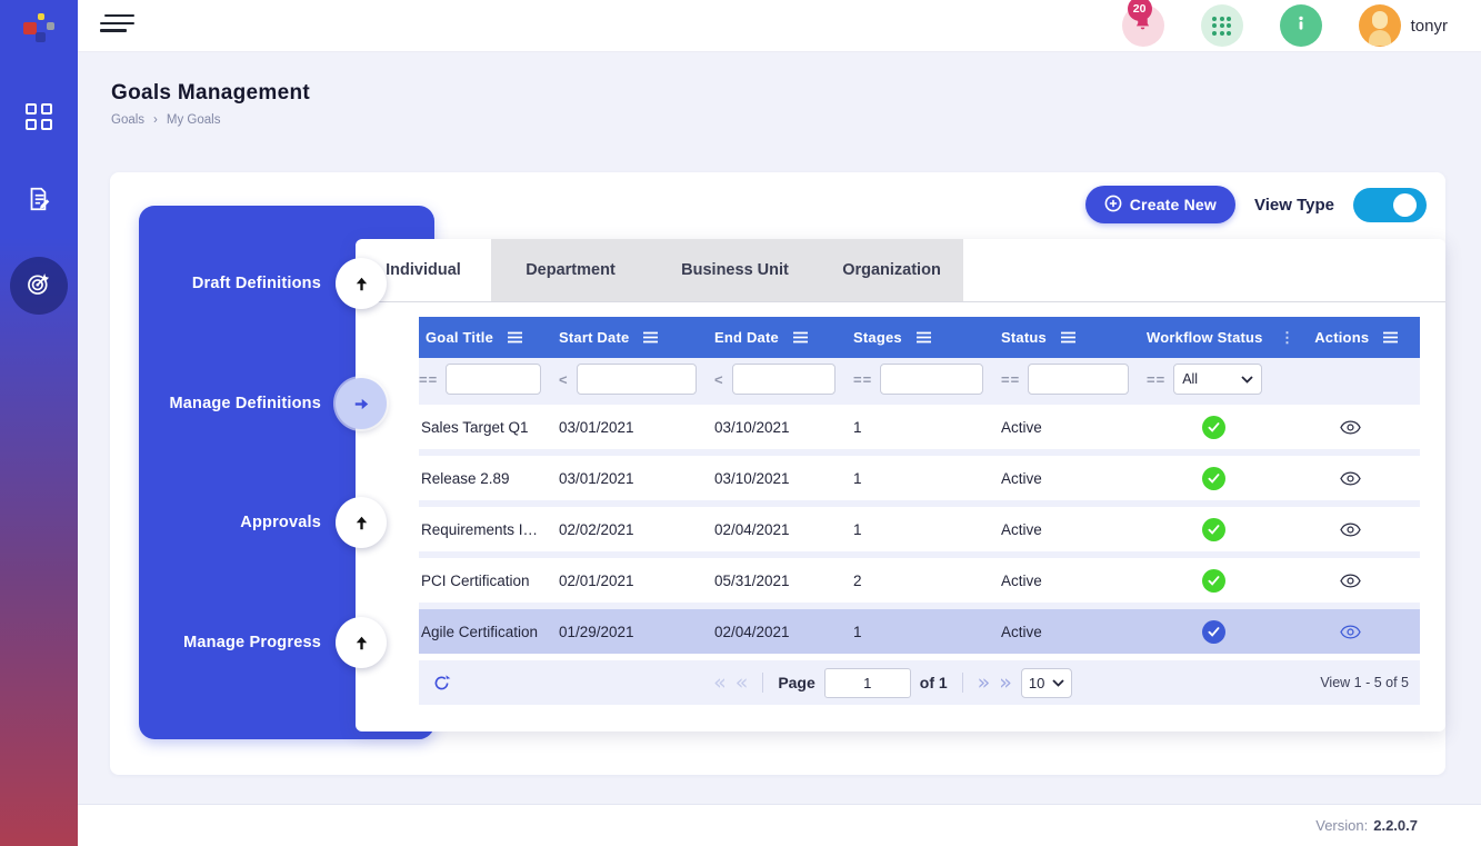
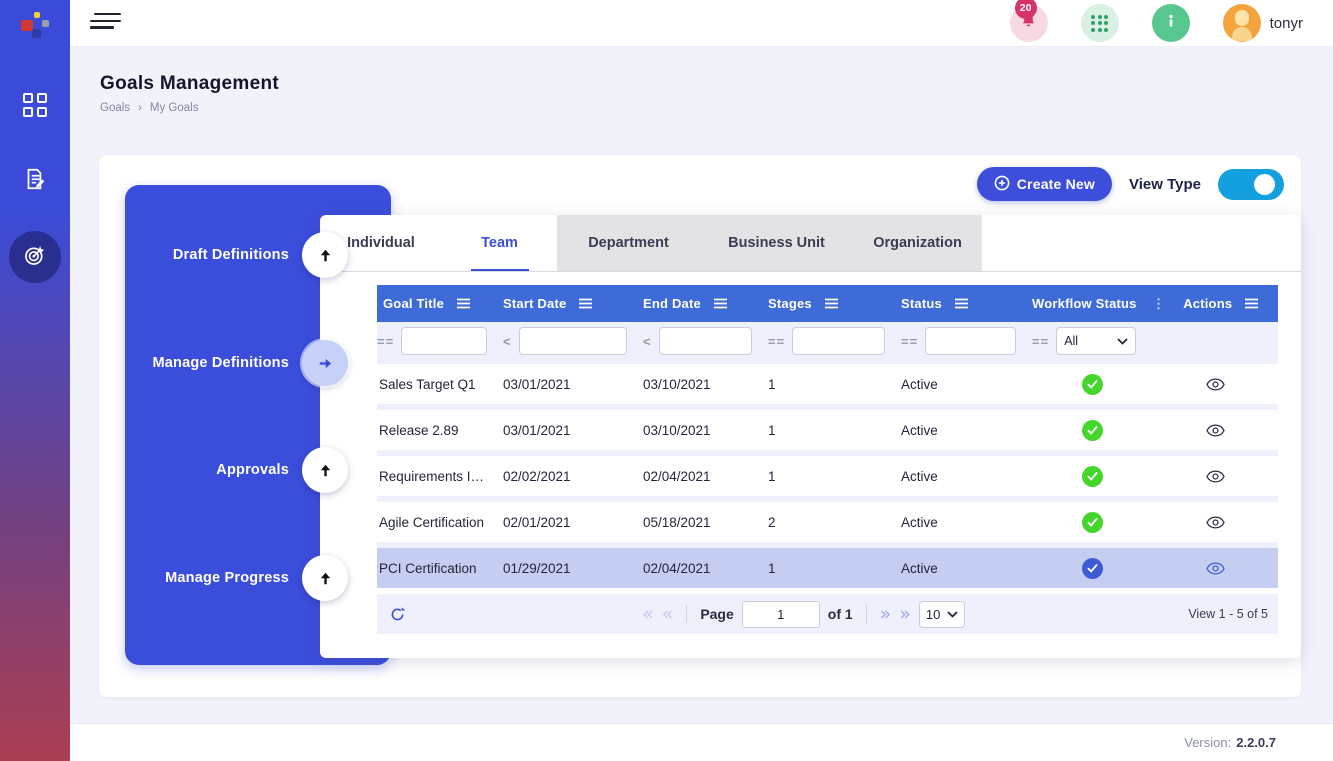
  20
  tonyr
  Goals Management
  Goals
  ›
  My Goals
  Create New
  View Type
  Draft Definitions
  Manage Definitions
  Approvals
  Manage Progress
  Individual
+ Team
  Department
  Business Unit
  Organization
  Goal Title
  Start Date
  End Date
  Stages
  Status
  Workflow Status
  ⋮
  Actions
  ==
  <
  <
  ==
  ==
  ==
  All
  Sales Target Q1
  03/01/2021
  03/10/2021
  1
  Active
  Release 2.89
  03/01/2021
  03/10/2021
  1
  Active
  Requirements Impl...
  02/02/2021
  02/04/2021
  1
  Active
- PCI Certification
+ Agile Certification
  02/01/2021
- 05/31/2021
+ 05/18/2021
  2
  Active
- Agile Certification
+ PCI Certification
  01/29/2021
  02/04/2021
  1
  Active
  «
  «
  Page
  1
  of 1
  »
  »
  10
  View 1 - 5 of 5
  Version:
  2.2.0.7
